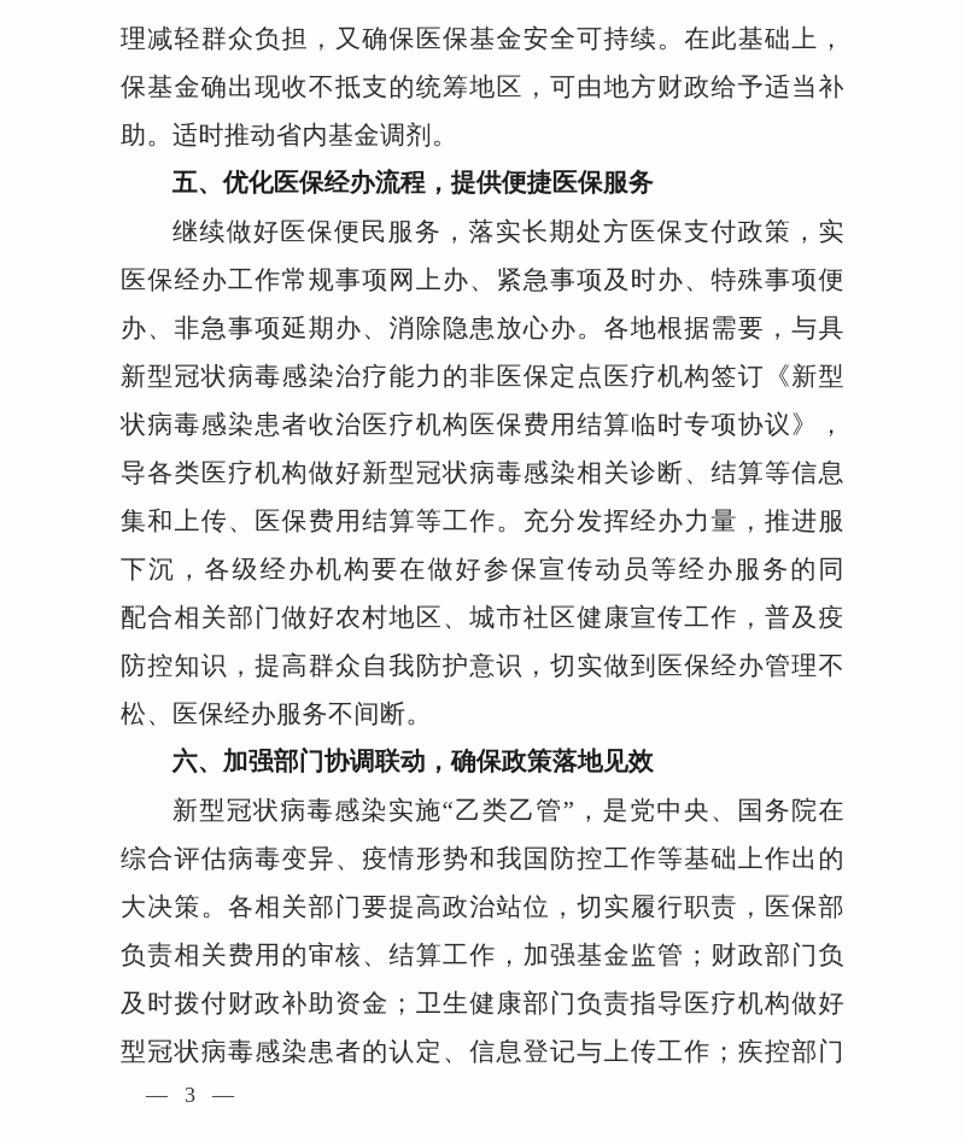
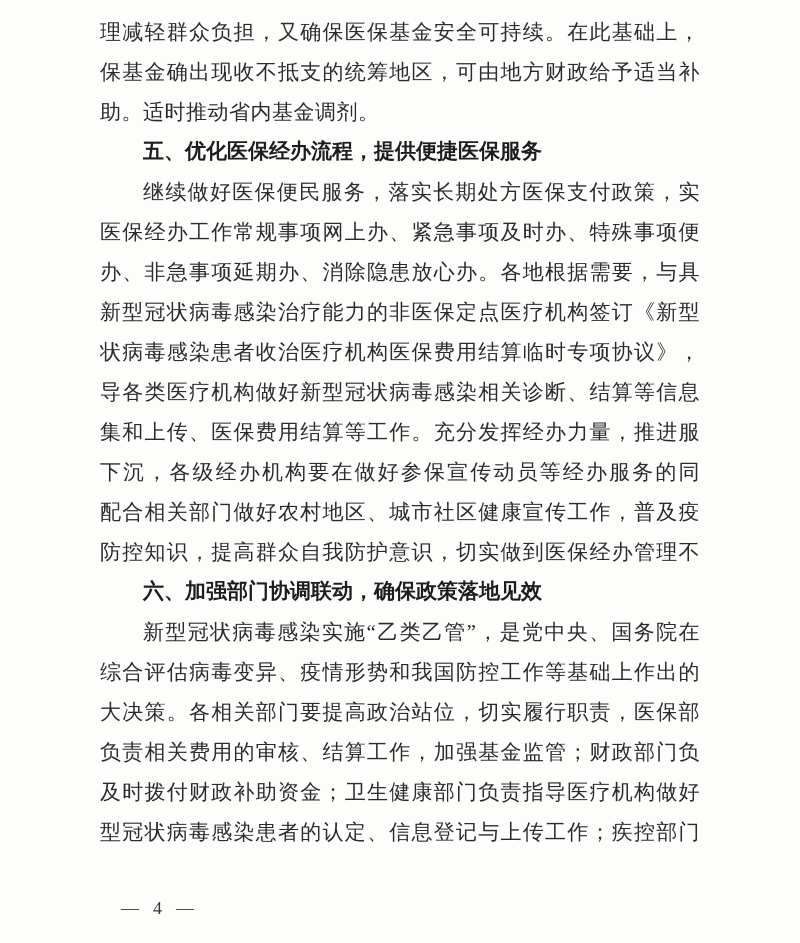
  理减轻群众负担，又确保医保基金安全可持续。在此基础上，
  保基金确出现收不抵支的统筹地区，可由地方财政给予适当补
  助。适时推动省内基金调剂。
  五、优化医保经办流程，提供便捷医保服务
  继续做好医保便民服务，落实长期处方医保支付政策，实
  医保经办工作常规事项网上办、紧急事项及时办、特殊事项便
  办、非急事项延期办、消除隐患放心办。各地根据需要，与具
  新型冠状病毒感染治疗能力的非医保定点医疗机构签订《新型
  状病毒感染患者收治医疗机构医保费用结算临时专项协议》，
  导各类医疗机构做好新型冠状病毒感染相关诊断、结算等信息
  集和上传、医保费用结算等工作。充分发挥经办力量，推进服
  下沉，各级经办机构要在做好参保宣传动员等经办服务的同
  配合相关部门做好农村地区、城市社区健康宣传工作，普及疫
  防控知识，提高群众自我防护意识，切实做到医保经办管理不
- 松、医保经办服务不间断。
  六、加强部门协调联动，确保政策落地见效
  新型冠状病毒感染实施“乙类乙管”，是党中央、国务院在
  综合评估病毒变异、疫情形势和我国防控工作等基础上作出的
  大决策。各相关部门要提高政治站位，切实履行职责，医保部
  负责相关费用的审核、结算工作，加强基金监管；财政部门负
  及时拨付财政补助资金；卫生健康部门负责指导医疗机构做好
  型冠状病毒感染患者的认定、信息登记与上传工作；疾控部门
  —
- 3
+ 4
  —
